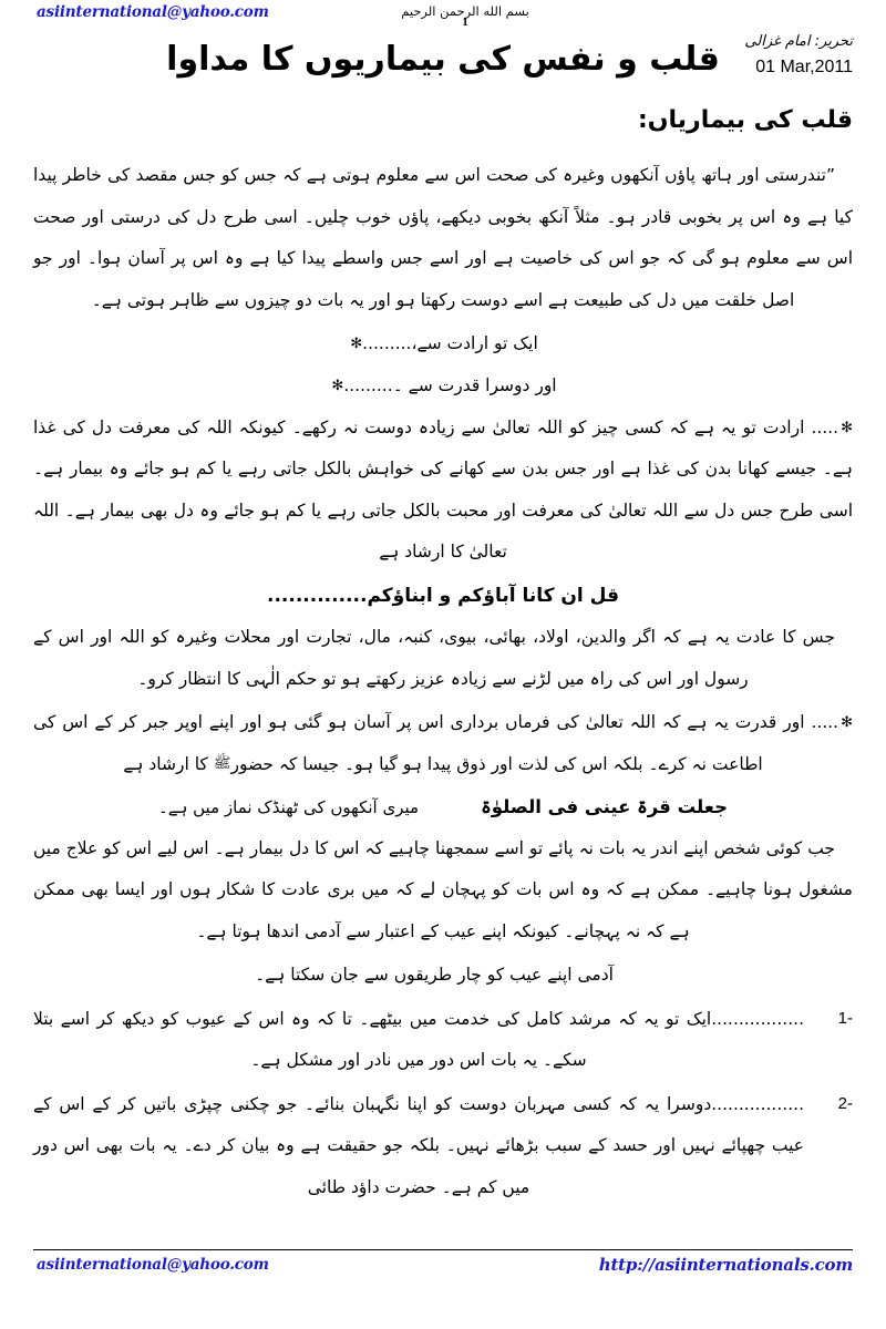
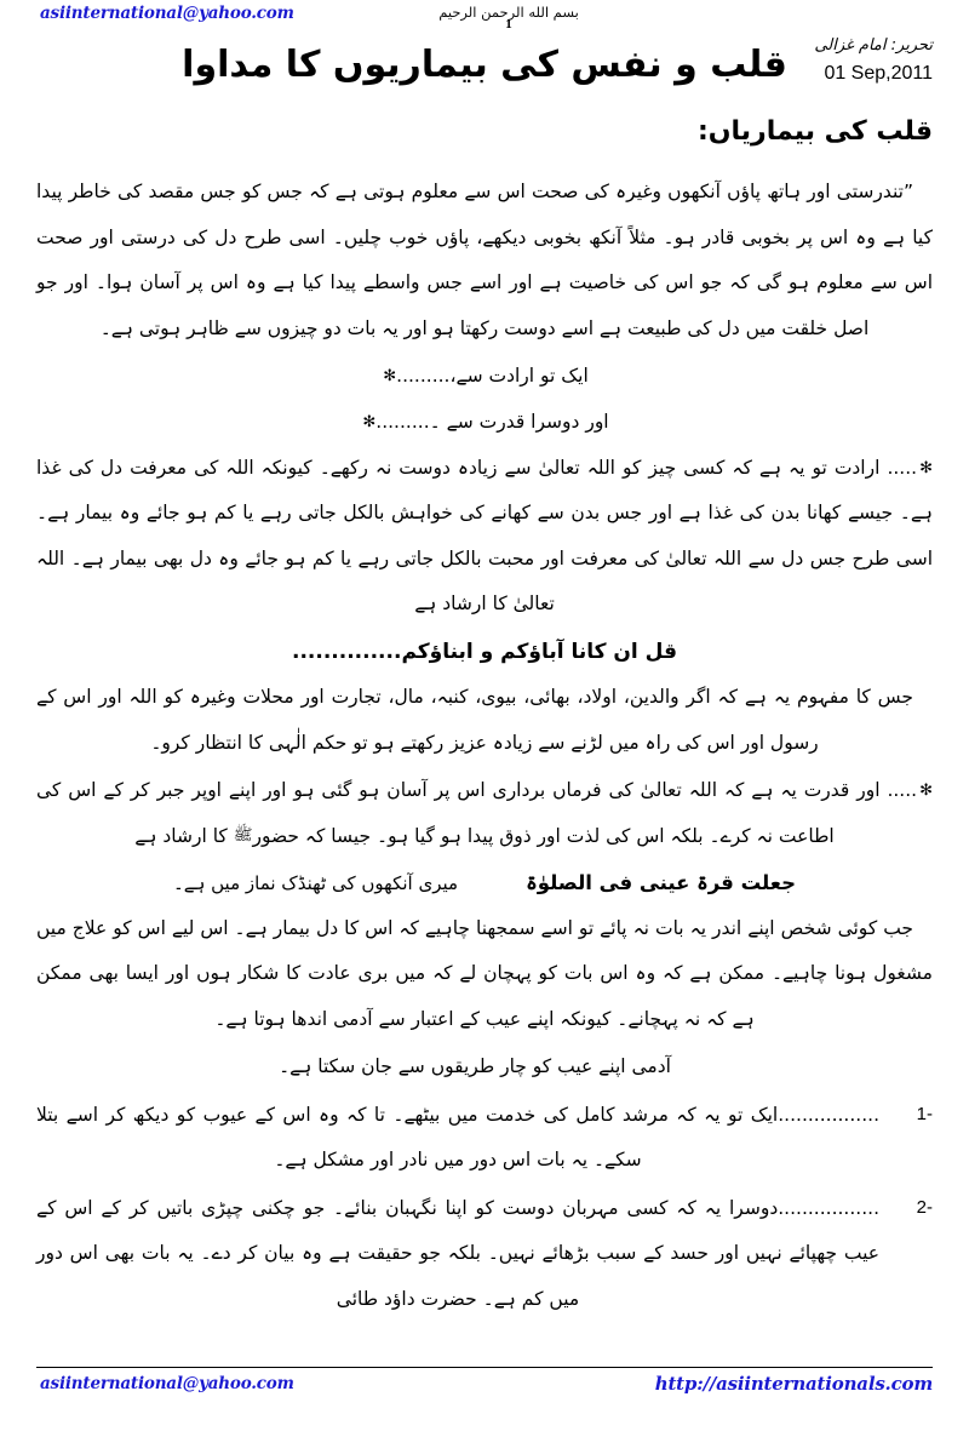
  asiinternational@yahoo.com
  بسم الله الرحمن الرحيم
  1
  تحریر: امام غزالی
- 01 Mar,2011
+ 01 Sep,2011
  قلب و نفس کی بیماریوں کا مداوا
  قلب کی بیماریاں:
  ”تندرستی اور ہاتھ پاؤں آنکھوں وغیرہ کی صحت اس سے معلوم ہوتی ہے کہ جس کو جس مقصد کی خاطر پیدا کیا ہے وہ اس پر بخوبی قادر ہو۔ مثلاً آنکھ بخوبی دیکھے، پاؤں خوب چلیں۔ اسی طرح دل کی درستی اور صحت اس سے معلوم ہو گی کہ جو اس کی خاصیت ہے اور اسے جس واسطے پیدا کیا ہے وہ اس پر آسان ہوا۔ اور جو اصل خلقت میں دل کی طبیعت ہے اسے دوست رکھتا ہو اور یہ بات دو چیزوں سے ظاہر ہوتی ہے۔
  ایک تو ارادت سے،.........✻
  اور دوسرا قدرت سے ۔.........✻
  ✻..... ارادت تو یہ ہے کہ کسی چیز کو اللہ تعالیٰ سے زیادہ دوست نہ رکھے۔ کیونکہ اللہ کی معرفت دل کی غذا ہے۔ جیسے کھانا بدن کی غذا ہے اور جس بدن سے کھانے کی خواہش بالکل جاتی رہے یا کم ہو جائے وہ بیمار ہے۔ اسی طرح جس دل سے اللہ تعالیٰ کی معرفت اور محبت بالکل جاتی رہے یا کم ہو جائے وہ دل بھی بیمار ہے۔ اللہ تعالیٰ کا ارشاد ہے
  قل ان کانا آباؤکم و ابناؤکم..............
- جس کا عادت یہ ہے کہ اگر والدین، اولاد، بھائی، بیوی، کنبہ، مال، تجارت اور محلات وغیرہ کو اللہ اور اس کے رسول اور اس کی راہ میں لڑنے سے زیادہ عزیز رکھتے ہو تو حکم الٰہی کا انتظار کرو۔
+ جس کا مفہوم یہ ہے کہ اگر والدین، اولاد، بھائی، بیوی، کنبہ، مال، تجارت اور محلات وغیرہ کو اللہ اور اس کے رسول اور اس کی راہ میں لڑنے سے زیادہ عزیز رکھتے ہو تو حکم الٰہی کا انتظار کرو۔
  ✻..... اور قدرت یہ ہے کہ اللہ تعالیٰ کی فرماں برداری اس پر آسان ہو گئی ہو اور اپنے اوپر جبر کر کے اس کی اطاعت نہ کرے۔ بلکہ اس کی لذت اور ذوق پیدا ہو گیا ہو۔ جیسا کہ حضورﷺ کا ارشاد ہے
  جعلت قرۃ عینی فی الصلوٰۃمیری آنکھوں کی ٹھنڈک نماز میں ہے۔
  جب کوئی شخص اپنے اندر یہ بات نہ پائے تو اسے سمجھنا چاہیے کہ اس کا دل بیمار ہے۔ اس لیے اس کو علاج میں مشغول ہونا چاہیے۔ ممکن ہے کہ وہ اس بات کو پہچان لے کہ میں بری عادت کا شکار ہوں اور ایسا بھی ممکن ہے کہ نہ پہچانے۔ کیونکہ اپنے عیب کے اعتبار سے آدمی اندھا ہوتا ہے۔
  آدمی اپنے عیب کو چار طریقوں سے جان سکتا ہے۔
  1-
  .................ایک تو یہ کہ مرشد کامل کی خدمت میں بیٹھے۔ تا کہ وہ اس کے عیوب کو دیکھ کر اسے بتلا سکے۔ یہ بات اس دور میں نادر اور مشکل ہے۔
  2-
  .................دوسرا یہ کہ کسی مہربان دوست کو اپنا نگہبان بنائے۔ جو چکنی چپڑی باتیں کر کے اس کے عیب چھپائے نہیں اور حسد کے سبب بڑھائے نہیں۔ بلکہ جو حقیقت ہے وہ بیان کر دے۔ یہ بات بھی اس دور میں کم ہے۔ حضرت داؤد طائی
  asiinternational@yahoo.com
  http://asiinternationals.com
